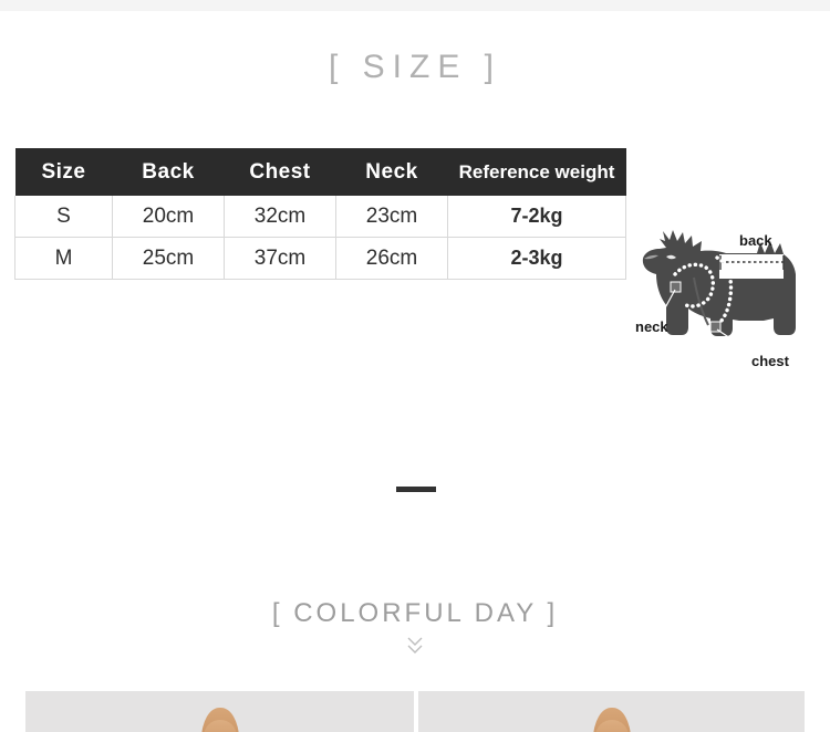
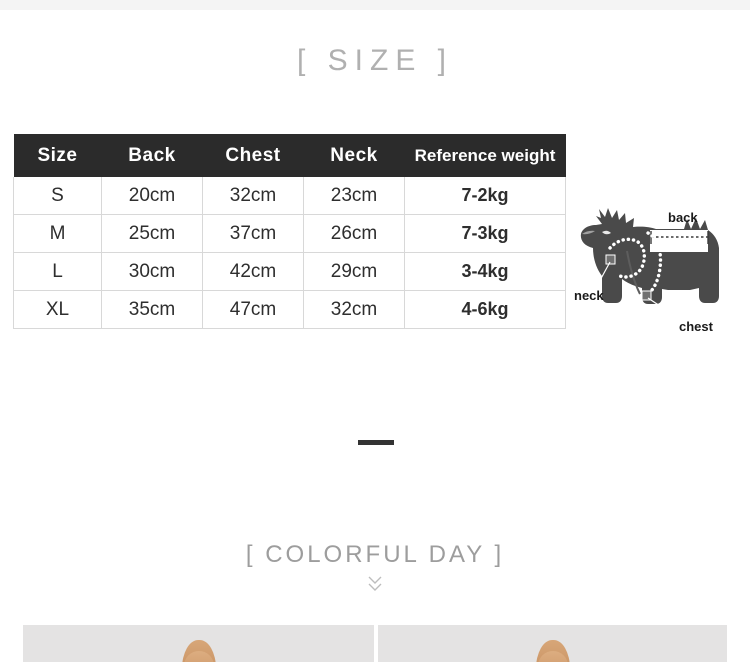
  [ SIZE ]
  Size	Back	Chest	Neck	Reference weight
  S	20cm	32cm	23cm	7-2kg
- M	25cm	37cm	26cm	2-3kg
+ M	25cm	37cm	26cm	7-3kg
+ L	30cm	42cm	29cm	3-4kg
+ XL	35cm	47cm	32cm	4-6kg
  back
  neck
  chest
  [ COLORFUL DAY ]
